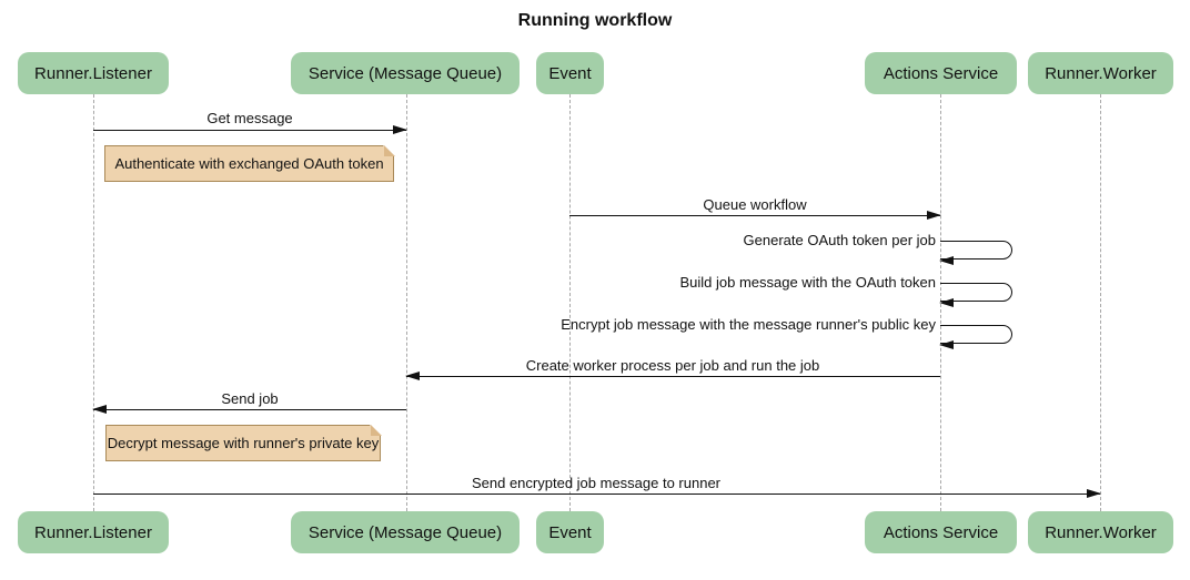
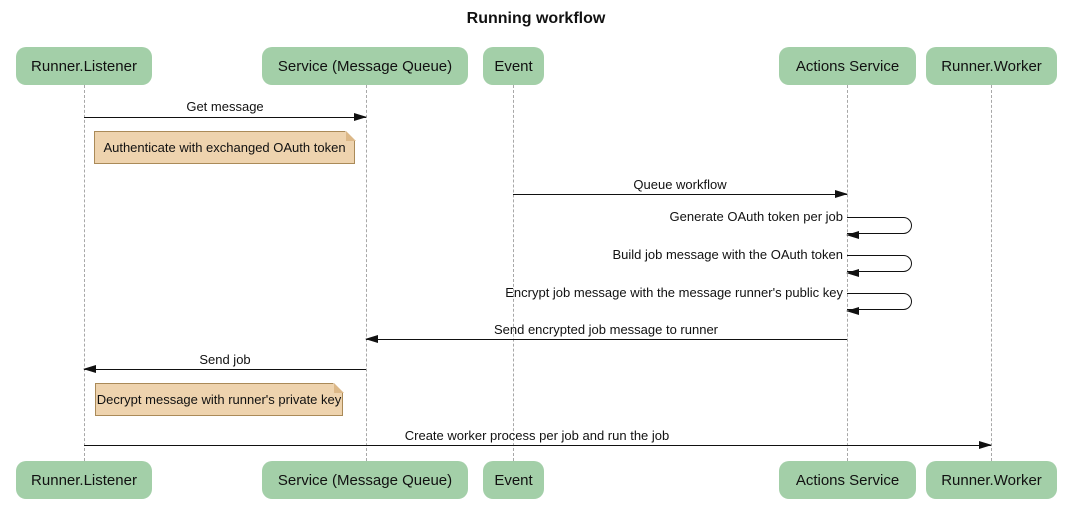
  Running workflow
  Runner.Listener
  Service (Message Queue)
  Event
  Actions Service
  Runner.Worker
  Get message
  Authenticate with exchanged OAuth token
  Queue workflow
  Generate OAuth token per job
  Build job message with the OAuth token
  Encrypt job message with the message runner's public key
- Create worker process per job and run the job
+ Send encrypted job message to runner
  Send job
  Decrypt message with runner's private key
- Send encrypted job message to runner
+ Create worker process per job and run the job
  Runner.Listener
  Service (Message Queue)
  Event
  Actions Service
  Runner.Worker
